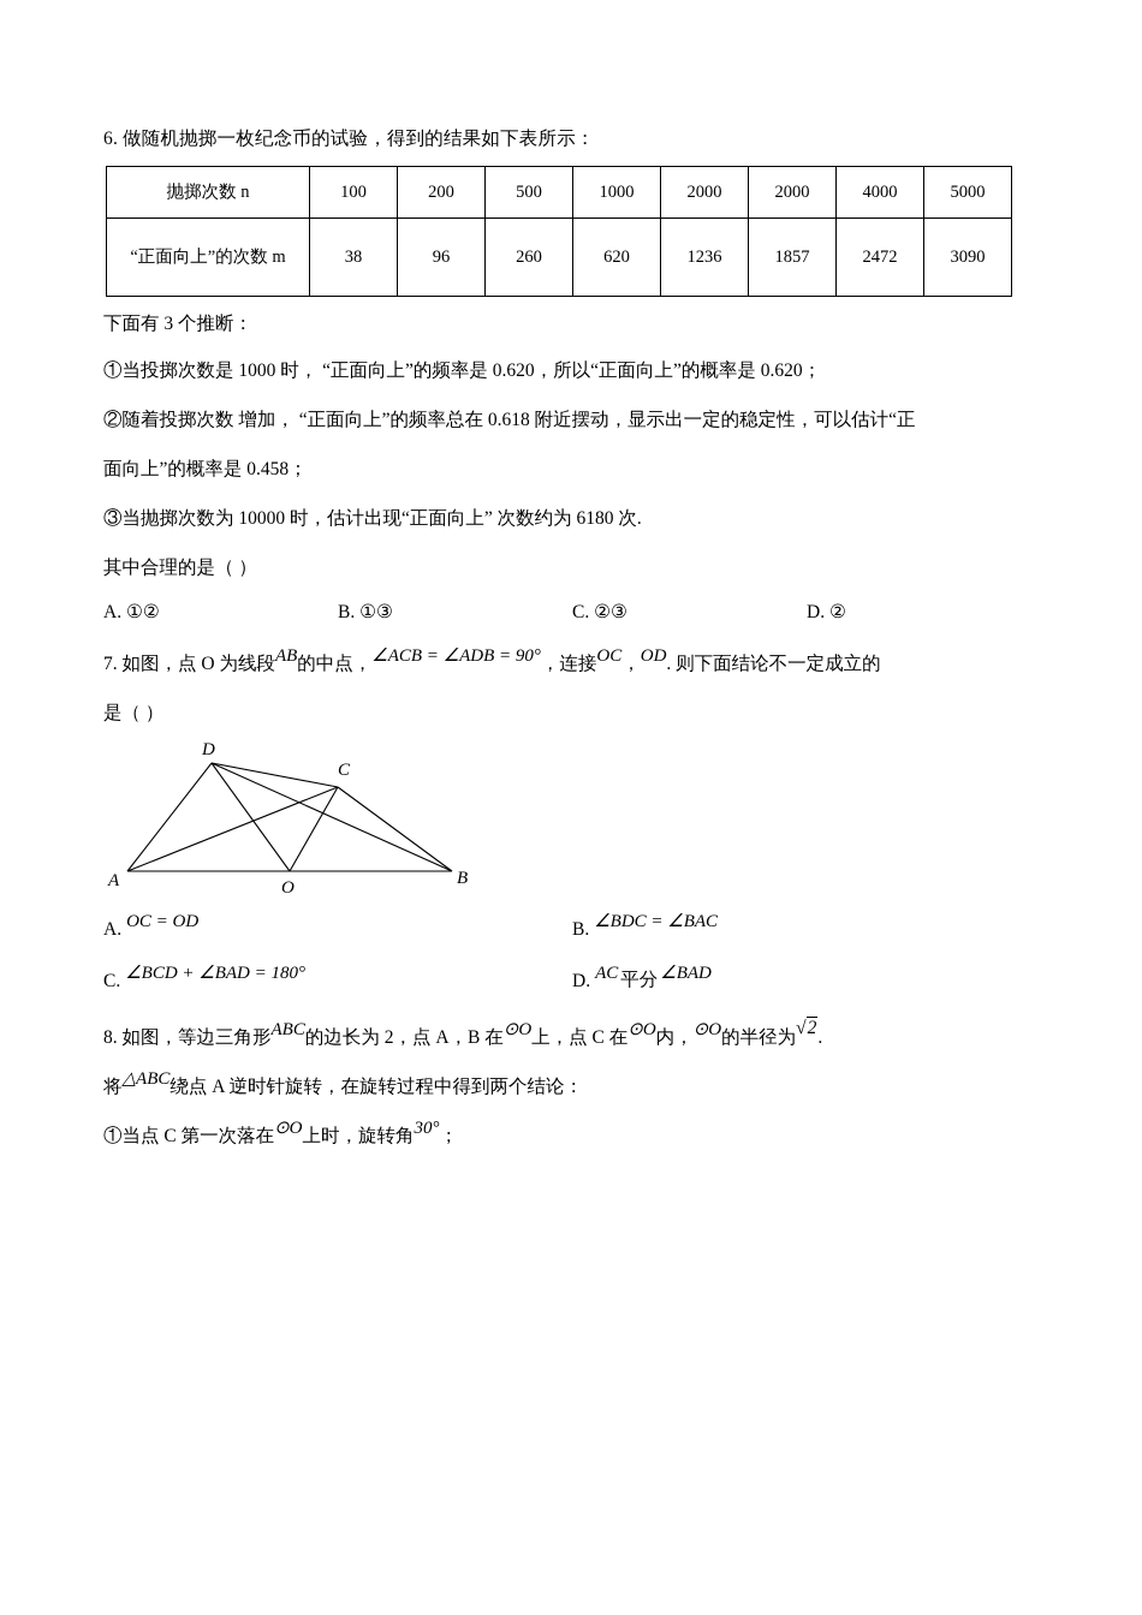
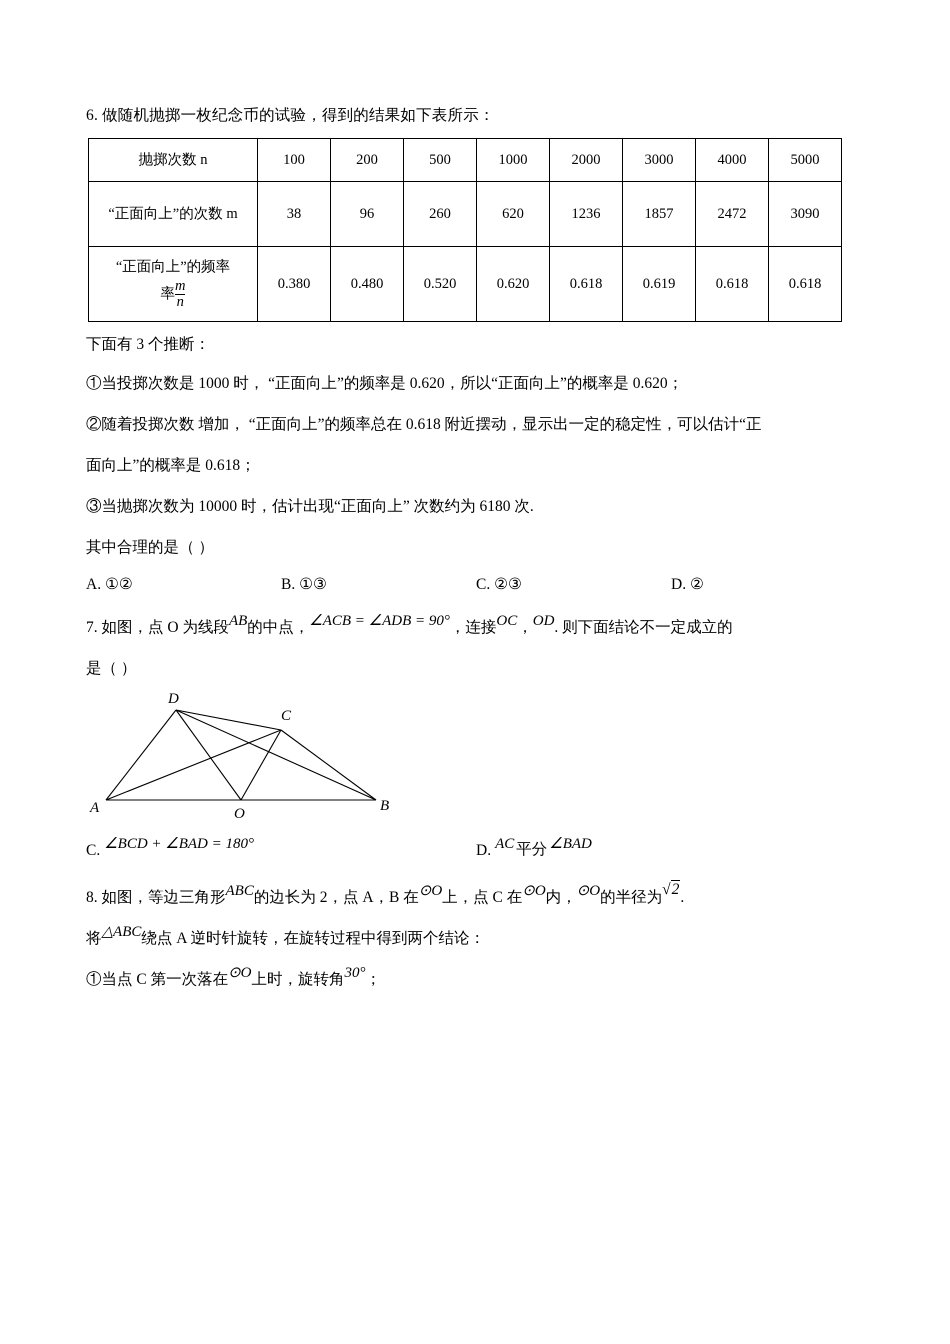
  6. 做随机抛掷一枚纪念币的试验，得到的结果如下表所示：
- 抛掷次数 n	100	200	500	1000	2000	2000	4000	5000
+ 抛掷次数 n	100	200	500	1000	2000	3000	4000	5000
  “正面向上”的次数 m	38	96	260	620	1236	1857	2472	3090
+ “正面向上”的频率 率mn	0.380	0.480	0.520	0.620	0.618	0.619	0.618	0.618
  下面有 3 个推断：
  ①当投掷次数是 1000 时， “正面向上”的频率是 0.620，所以“正面向上”的概率是 0.620；
  ②随着投掷次数 增加， “正面向上”的频率总在 0.618 附近摆动，显示出一定的稳定性，可以估计“正
- 面向上”的概率是 0.458；
+ 面向上”的概率是 0.618；
  ③当抛掷次数为 10000 时，估计出现“正面向上” 次数约为 6180 次.
  其中合理的是（ ）
  A. ①②
  B. ①③
  C. ②③
  D. ②
  7. 如图，点 O 为线段AB的中点，∠ACB = ∠ADB = 90°，连接OC，OD. 则下面结论不一定成立的
  是（ ）
  D
  C
  A
  O
  B
- A.
- OC = OD
- B.
- ∠BDC = ∠BAC
  C.
  ∠BCD + ∠BAD = 180°
  D.
  AC
  平分
  ∠BAD
  8. 如图，等边三角形ABC的边长为 2，点 A，B 在⊙O上，点 C 在⊙O内，⊙O的半径为√2.
  将△ABC绕点 A 逆时针旋转，在旋转过程中得到两个结论：
  ①当点 C 第一次落在⊙O上时，旋转角30°；
